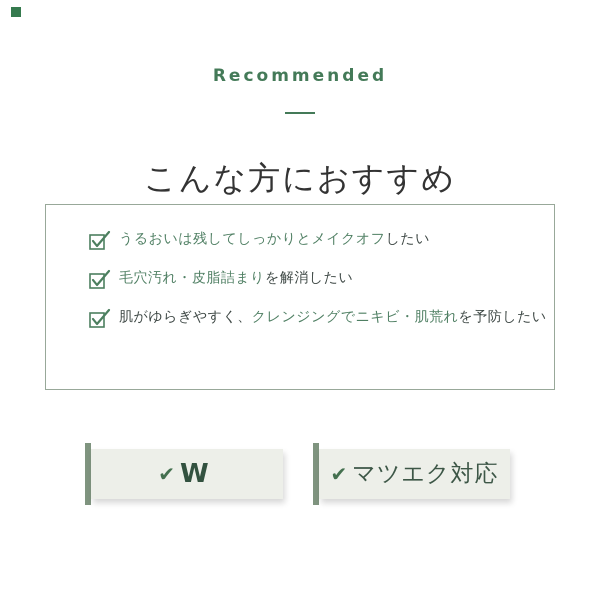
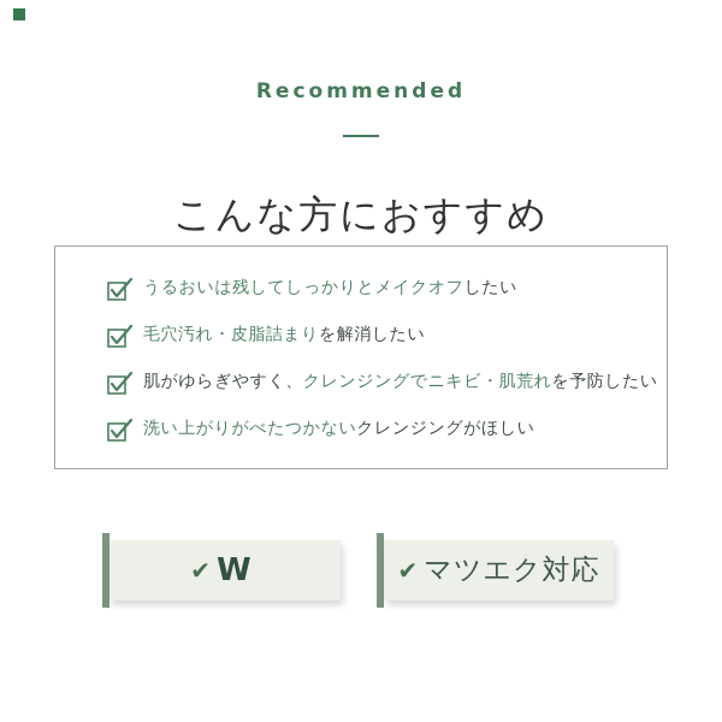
  Recommended
  こんな方におすすめ
  うるおいは残してしっかりとメイクオフしたい
  毛穴汚れ・皮脂詰まりを解消したい
  肌がゆらぎやすく、クレンジングでニキビ・肌荒れを予防したい
+ 洗い上がりがべたつかないクレンジングがほしい
  ✔
  W
  ✔
  マツエク対応
